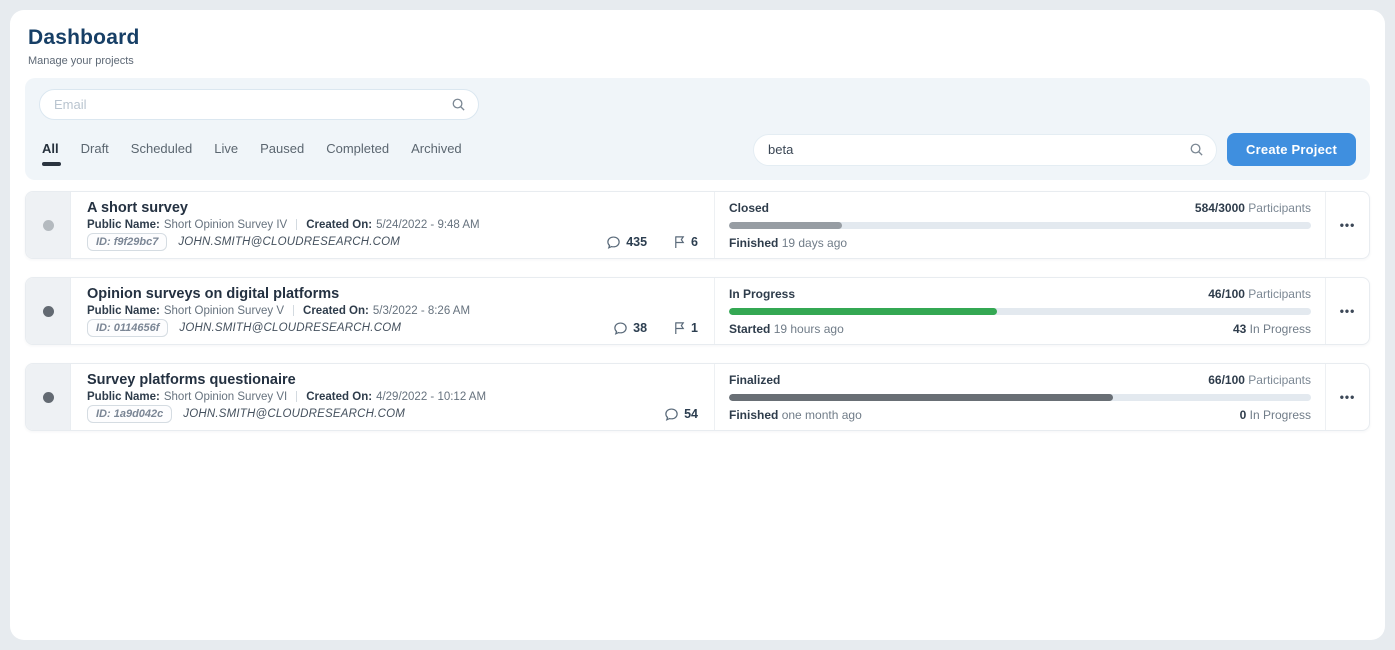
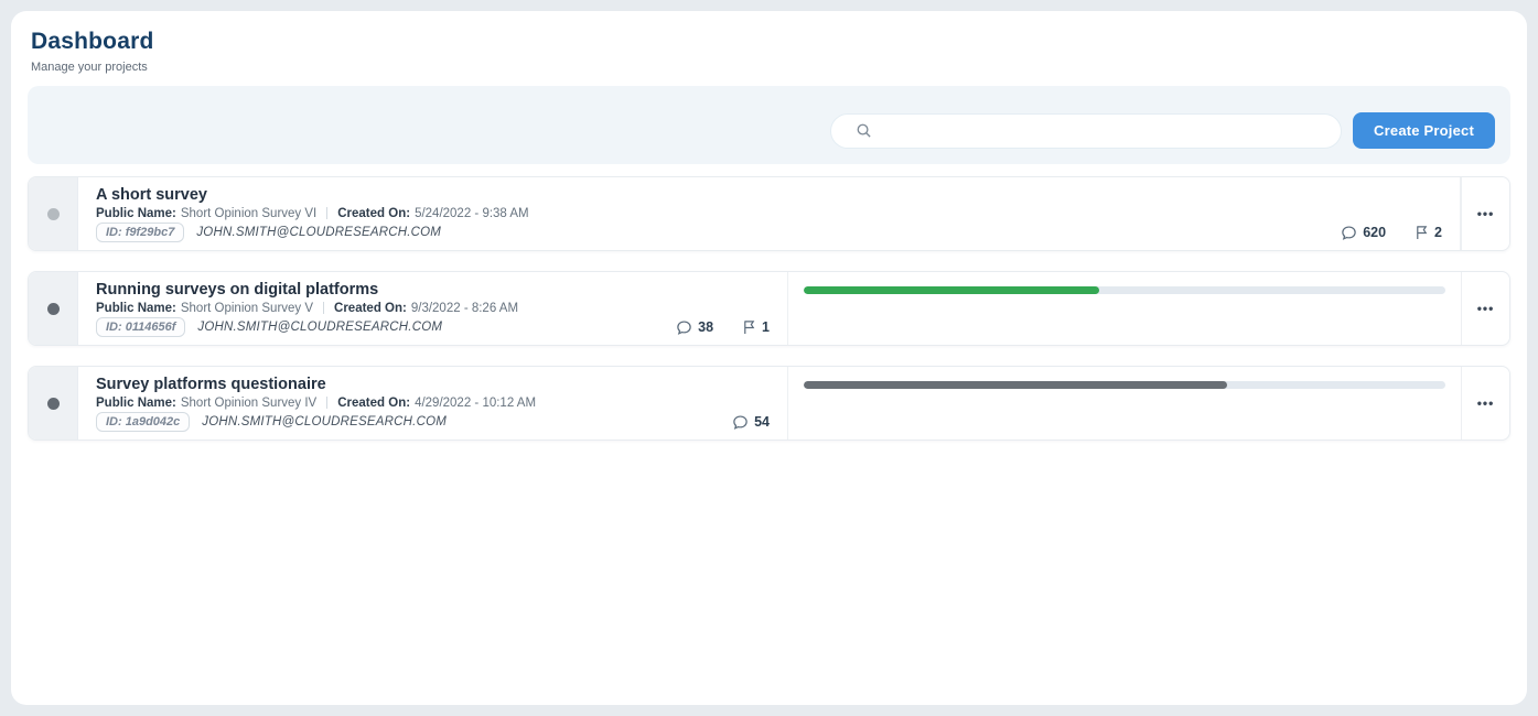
  Dashboard
  Manage your projects
- Email
- All
- Draft
- Scheduled
- Live
- Paused
- Completed
- Archived
- beta
  Create Project
  A short survey
  Public Name:
- Short Opinion Survey IV
+ Short Opinion Survey VI
  Created On:
- 5/24/2022 - 9:48 AM
+ 5/24/2022 - 9:38 AM
  ID: f9f29bc7
  JOHN.SMITH@CLOUDRESEARCH.COM
- 435
+ 620
- 6
+ 2
- Closed
- 584/3000 Participants
- Finished 19 days ago
  •••
- Opinion surveys on digital platforms
+ Running surveys on digital platforms
  Public Name:
  Short Opinion Survey V
  Created On:
- 5/3/2022 - 8:26 AM
+ 9/3/2022 - 8:26 AM
  ID: 0114656f
  JOHN.SMITH@CLOUDRESEARCH.COM
  38
  1
- In Progress
- 46/100 Participants
- Started 19 hours ago
- 43 In Progress
  •••
  Survey platforms questionaire
  Public Name:
- Short Opinion Survey VI
+ Short Opinion Survey IV
  Created On:
  4/29/2022 - 10:12 AM
  ID: 1a9d042c
  JOHN.SMITH@CLOUDRESEARCH.COM
  54
- Finalized
- 66/100 Participants
- Finished one month ago
- 0 In Progress
  •••
